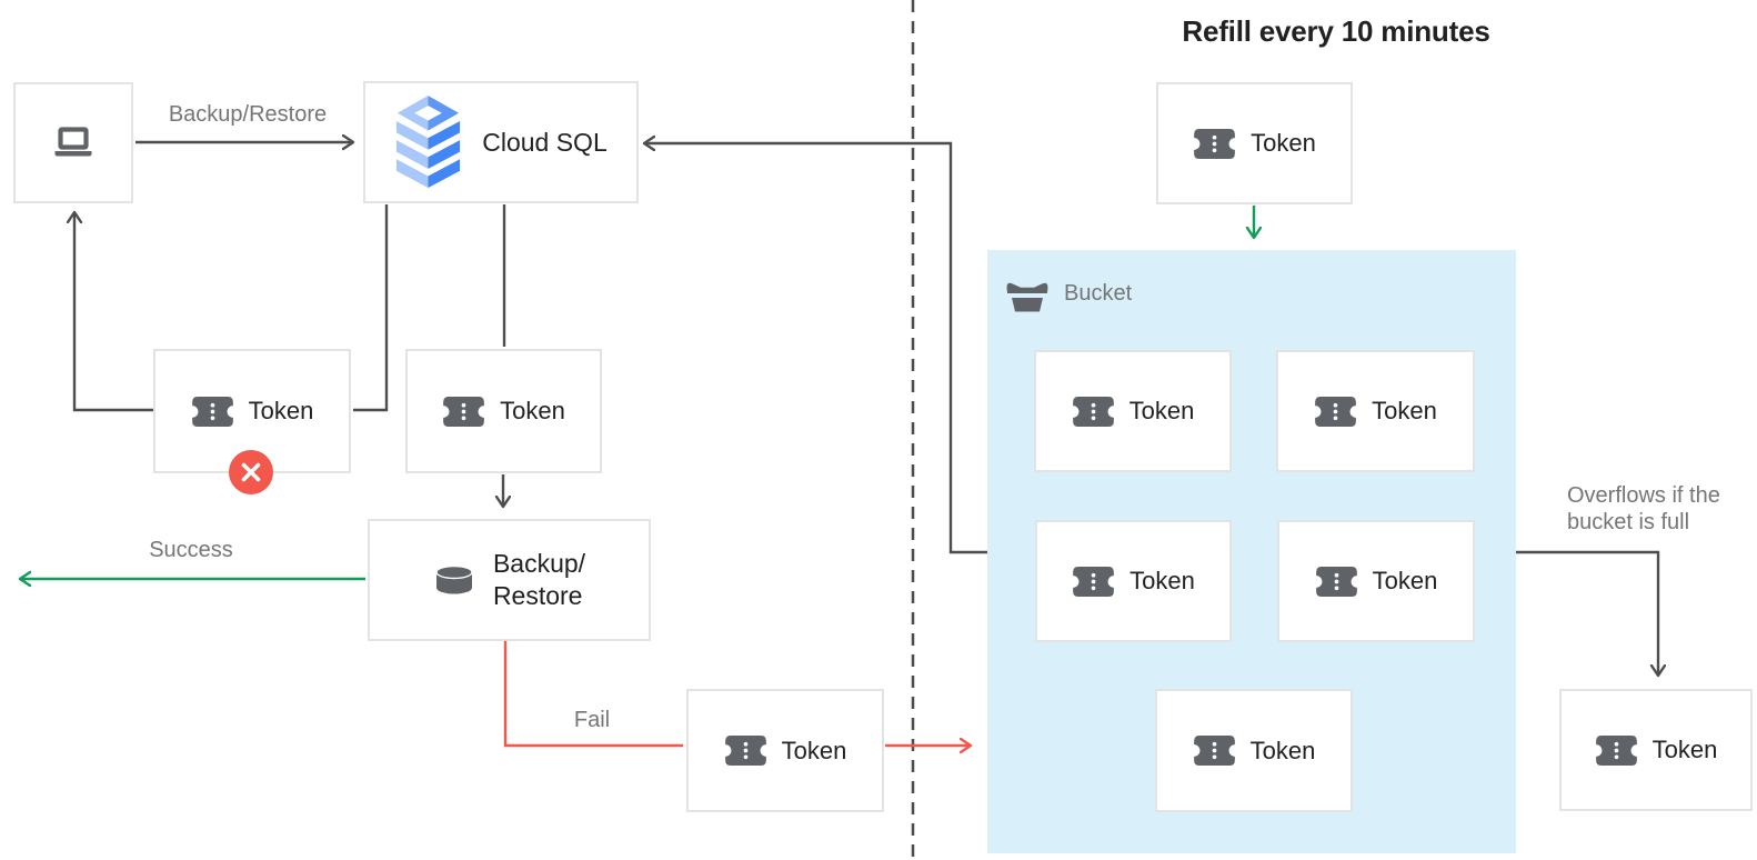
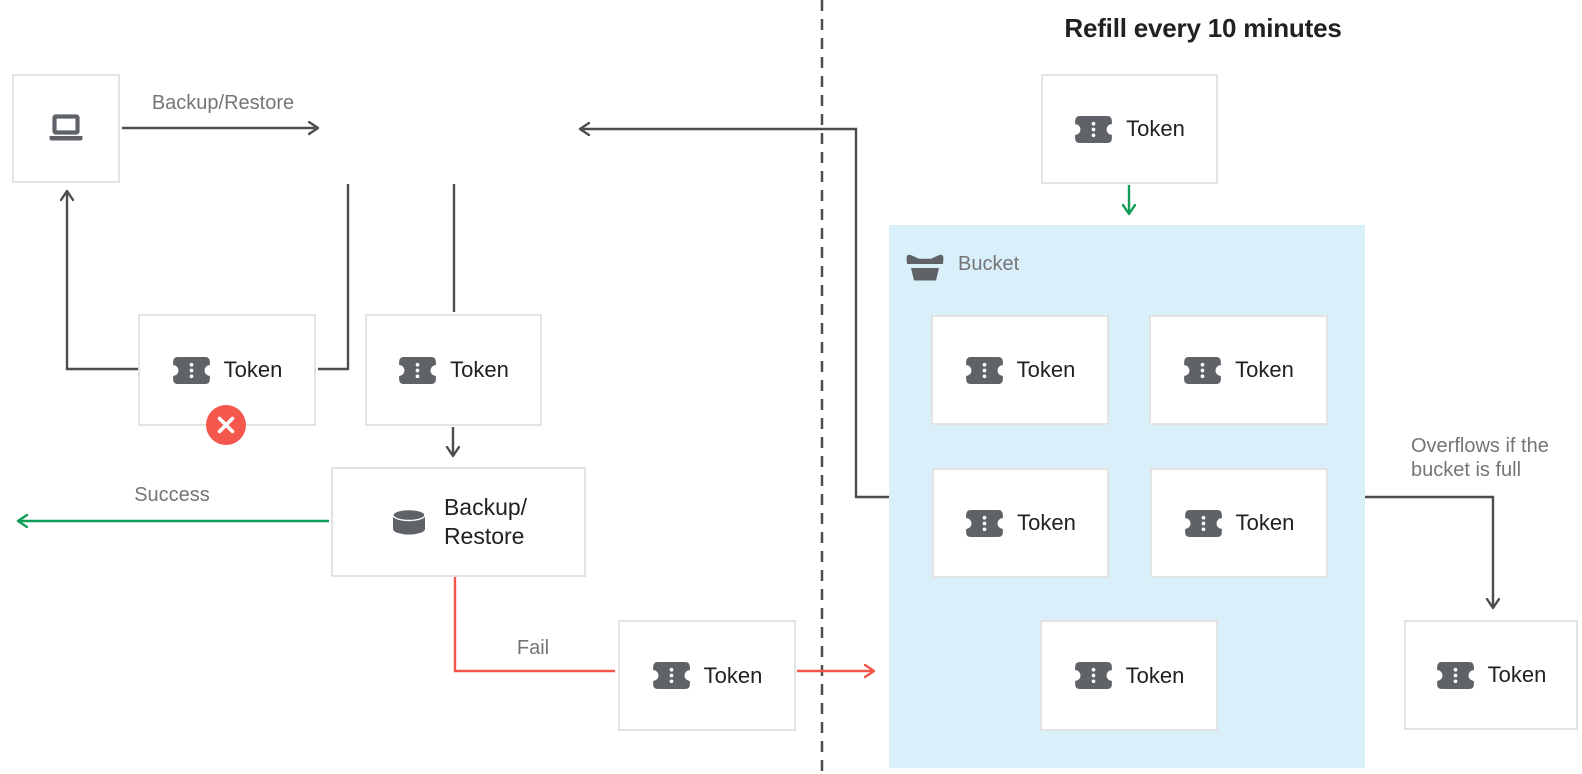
  Refill every 10 minutes
  Backup/Restore
- Cloud SQL
  Token
  Token
  Backup/
  Restore
  Success
  Fail
  Token
  Token
  Bucket
  Token
  Token
  Token
  Token
  Token
  Overflows if the
  bucket is full
  Token
